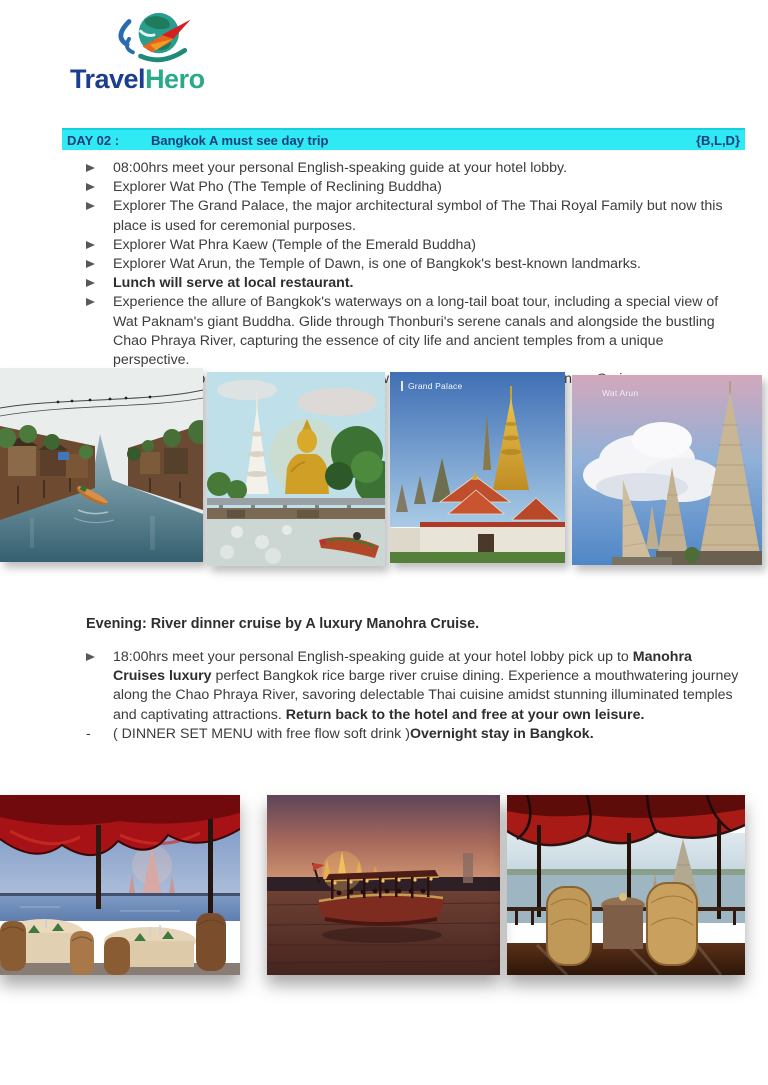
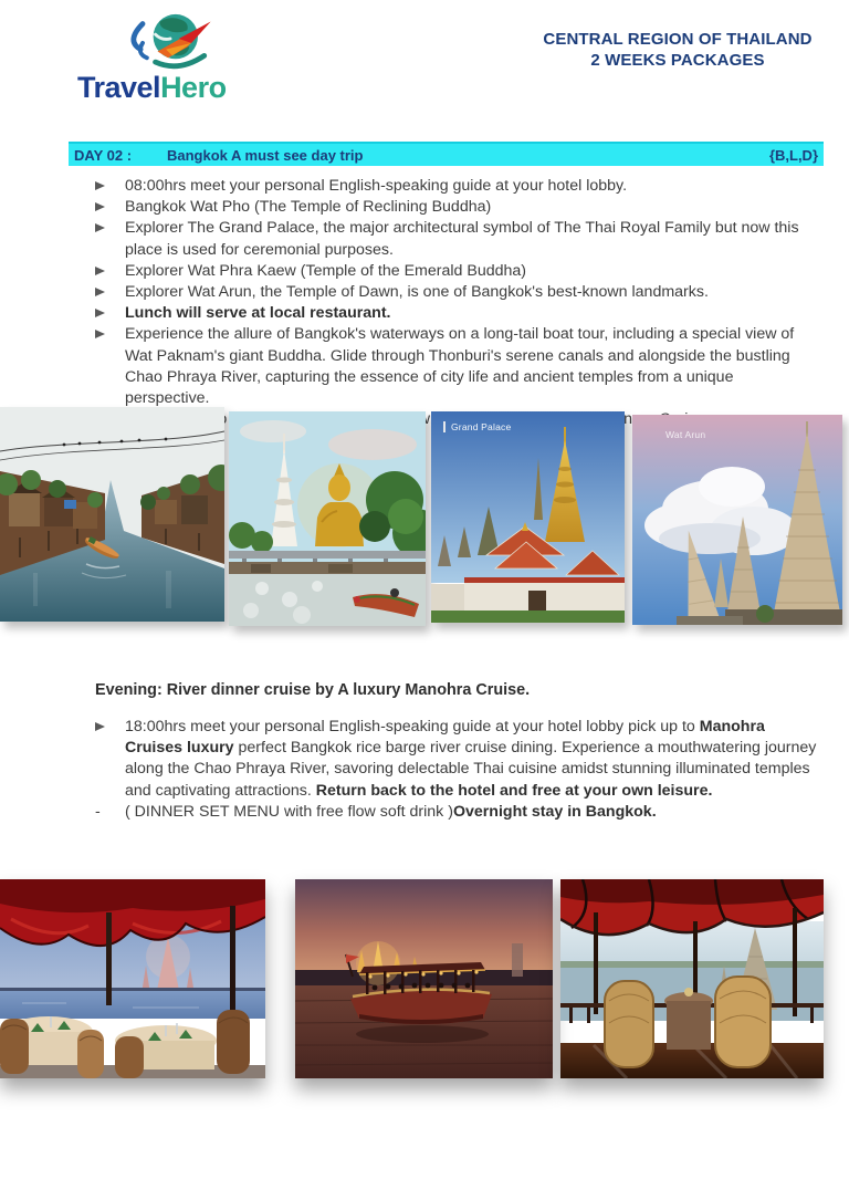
  TravelHero
+ CENTRAL REGION OF THAILAND
+ 2 WEEKS PACKAGES
  DAY 02 :
  Bangkok A must see day trip
  {B,L,D}
  08:00hrs meet your personal English-speaking guide at your hotel lobby.
- Explorer Wat Pho (The Temple of Reclining Buddha)
+ Bangkok Wat Pho (The Temple of Reclining Buddha)
  Explorer The Grand Palace, the major architectural symbol of The Thai Royal Family but now this place is used for ceremonial purposes.
  Explorer Wat Phra Kaew (Temple of the Emerald Buddha)
  Explorer Wat Arun, the Temple of Dawn, is one of Bangkok's best-known landmarks.
  Lunch will serve at local restaurant.
  Experience the allure of Bangkok's waterways on a long-tail boat tour, including a special view of Wat Paknam's giant Buddha. Glide through Thonburi's serene canals and alongside the bustling Chao Phraya River, capturing the essence of city life and ancient temples from a unique perspective.
  Grand Palace
  Wat Arun
  Evening: River dinner cruise by A luxury Manohra Cruise.
  18:00hrs meet your personal English-speaking guide at your hotel lobby pick up to Manohra Cruises luxury perfect Bangkok rice barge river cruise dining. Experience a mouthwatering journey along the Chao Phraya River, savoring delectable Thai cuisine amidst stunning illuminated temples and captivating attractions. Return back to the hotel and free at your own leisure.
  -
  ( DINNER SET MENU with free flow soft drink )Overnight stay in Bangkok.
